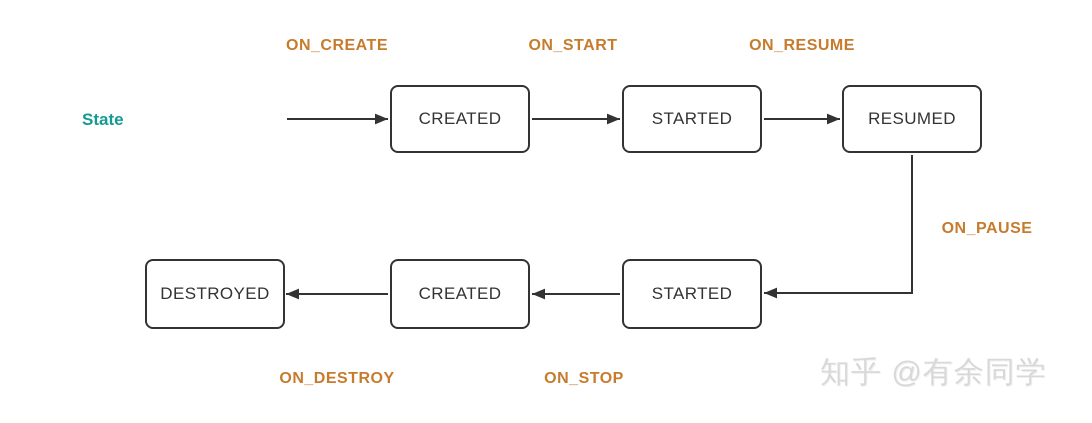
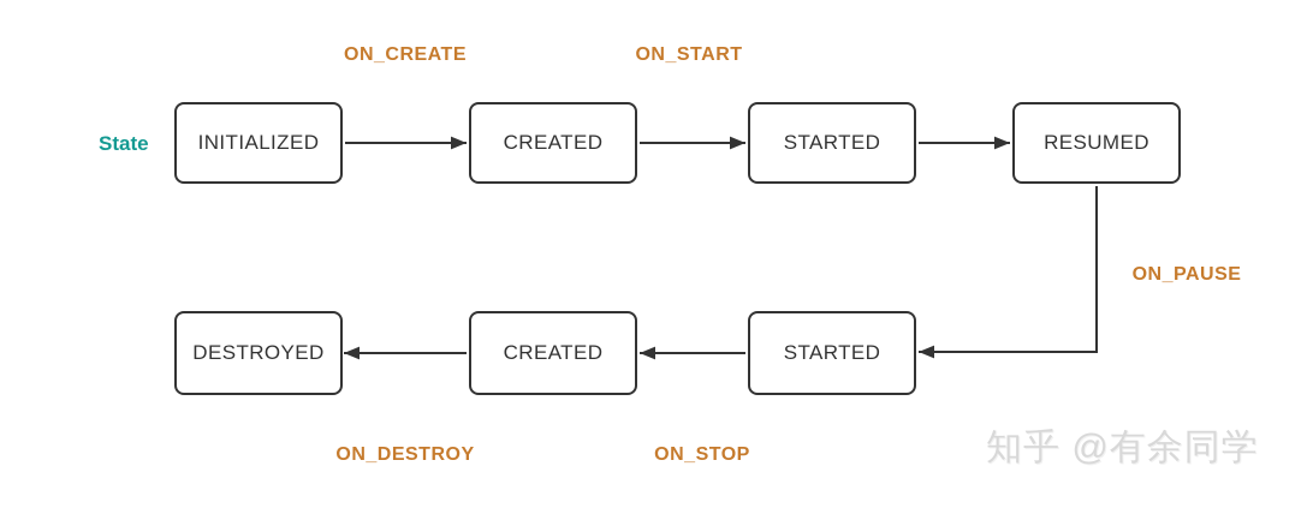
  State
+ INITIALIZED
  CREATED
  STARTED
  RESUMED
  DESTROYED
  CREATED
  STARTED
  ON_CREATE
  ON_START
- ON_RESUME
  ON_PAUSE
  ON_STOP
  ON_DESTROY
  知乎 @有余同学
